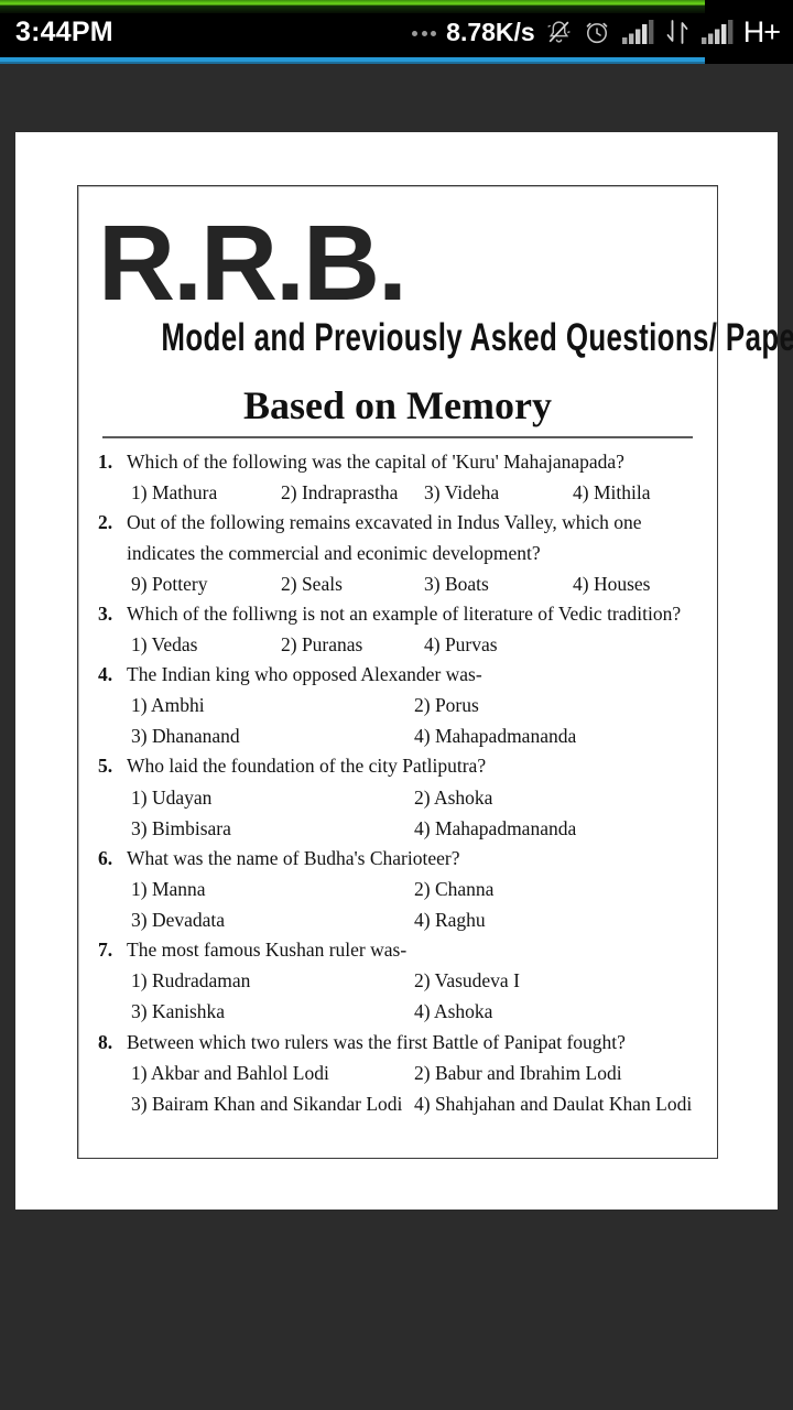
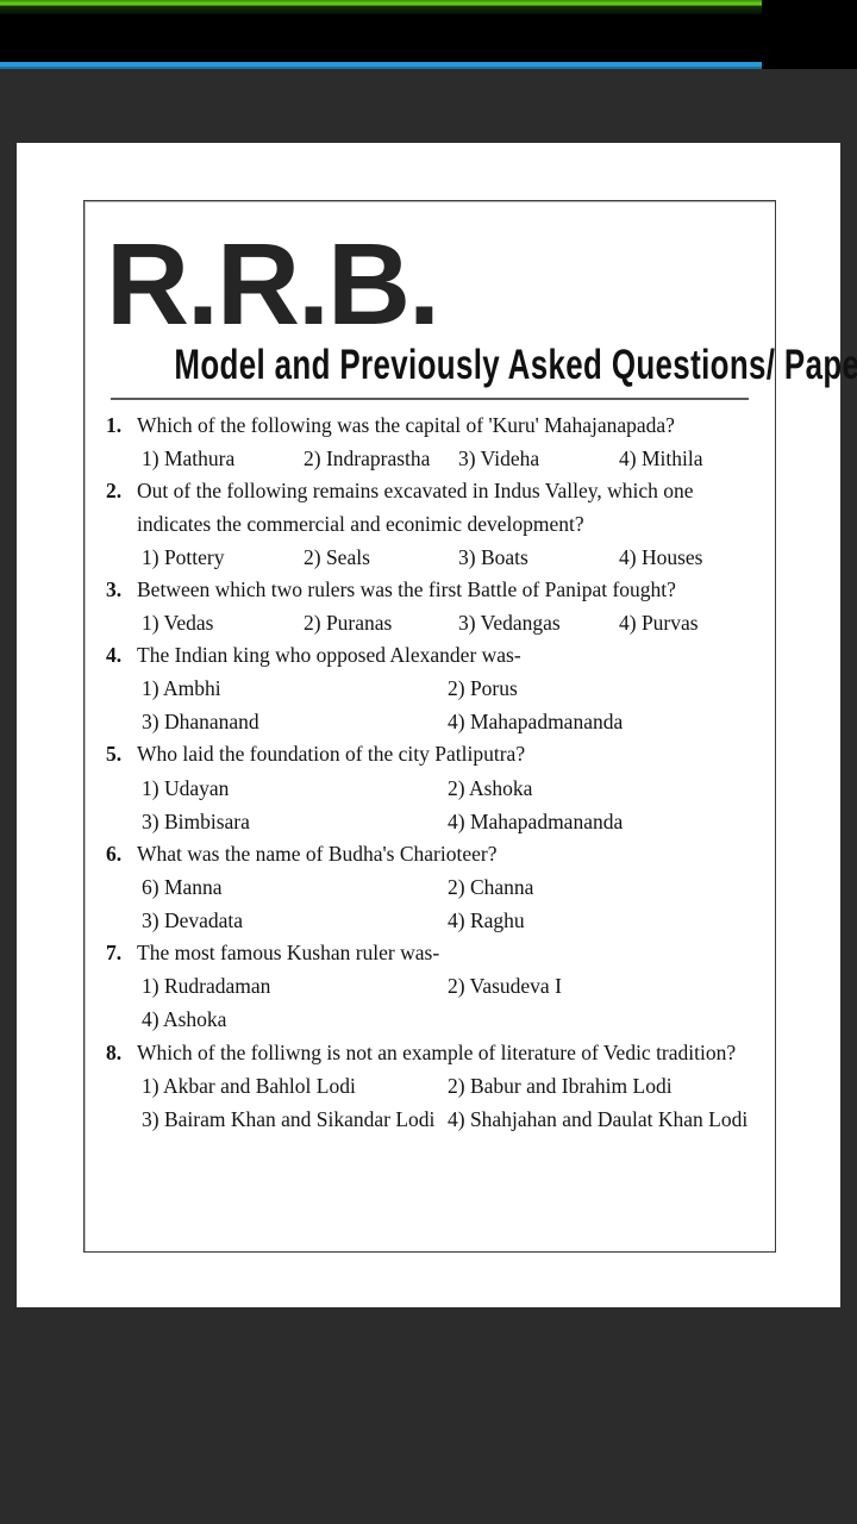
- 3:44PM
- 8.78K/s
- H+
  R.R.B.
  Model and Previously Asked Questions/ Pape
- Based on Memory
  1.
  Which of the following was the capital of 'Kuru' Mahajanapada?
  1) Mathura
  2) Indraprastha
  3) Videha
  4) Mithila
  2.
  Out of the following remains excavated in Indus Valley, which one indicates the commercial and econimic development?
- 9) Pottery
+ 1) Pottery
  2) Seals
  3) Boats
  4) Houses
  3.
- Which of the folliwng is not an example of literature of Vedic tradition?
+ Between which two rulers was the first Battle of Panipat fought?
  1) Vedas
  2) Puranas
+ 3) Vedangas
  4) Purvas
  4.
  The Indian king who opposed Alexander was-
  1) Ambhi
  2) Porus
  3) Dhananand
  4) Mahapadmananda
  5.
  Who laid the foundation of the city Patliputra?
  1) Udayan
  2) Ashoka
  3) Bimbisara
  4) Mahapadmananda
  6.
  What was the name of Budha's Charioteer?
- 1) Manna
+ 6) Manna
  2) Channa
  3) Devadata
  4) Raghu
  7.
  The most famous Kushan ruler was-
  1) Rudradaman
  2) Vasudeva I
- 3) Kanishka
  4) Ashoka
  8.
- Between which two rulers was the first Battle of Panipat fought?
+ Which of the folliwng is not an example of literature of Vedic tradition?
  1) Akbar and Bahlol Lodi
  2) Babur and Ibrahim Lodi
  3) Bairam Khan and Sikandar Lodi
  4) Shahjahan and Daulat Khan Lodi
